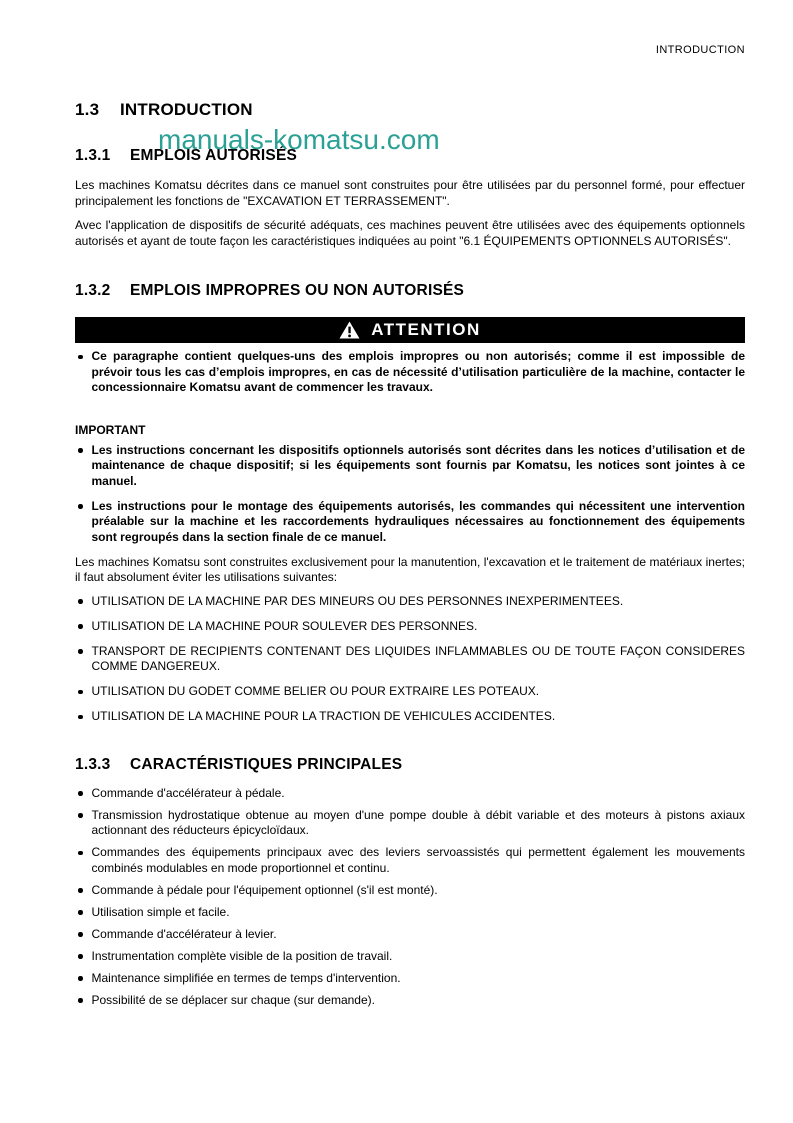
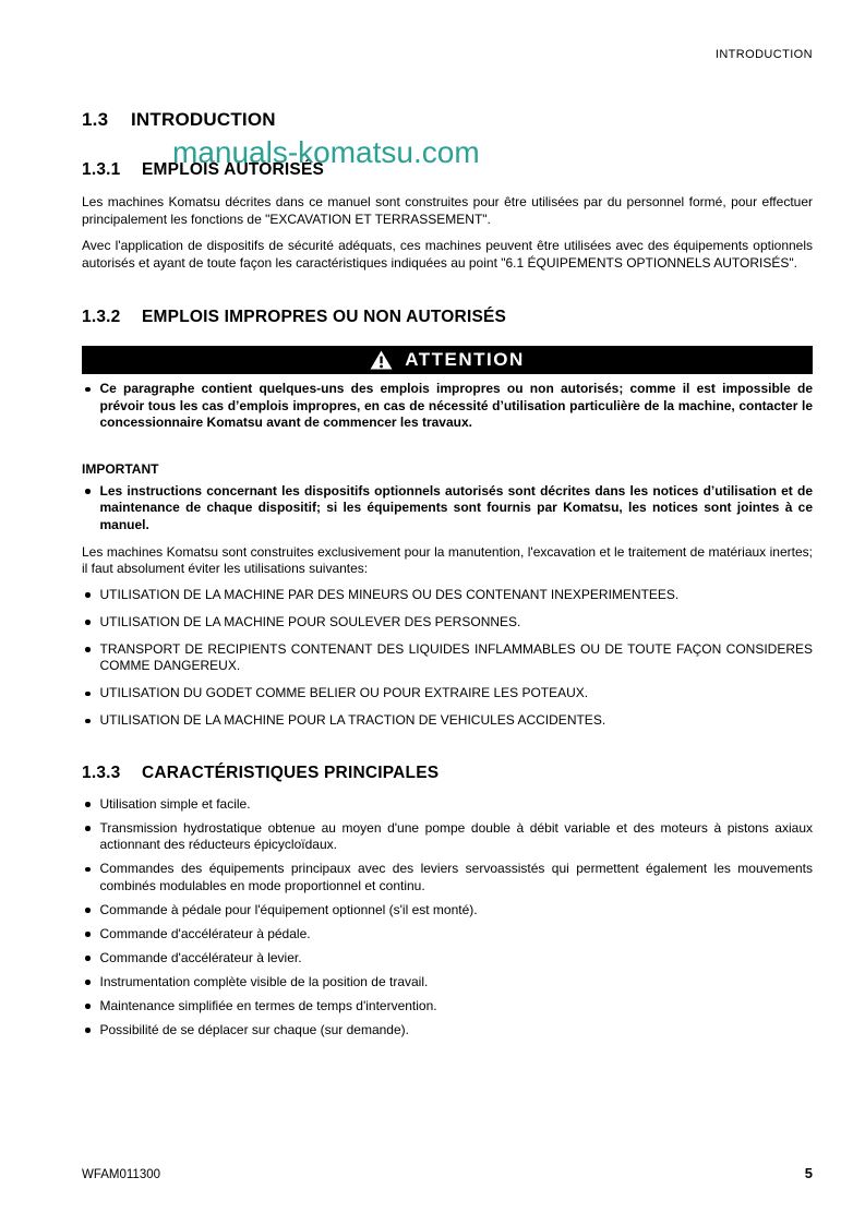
  manuals-komatsu.com
  INTRODUCTION
  1.3 INTRODUCTION
  1.3.1 EMPLOIS AUTORISÉS
  Les machines Komatsu décrites dans ce manuel sont construites pour être utilisées par du personnel formé, pour effectuer principalement les fonctions de "EXCAVATION ET TERRASSEMENT".
  Avec l'application de dispositifs de sécurité adéquats, ces machines peuvent être utilisées avec des équipements optionnels autorisés et ayant de toute façon les caractéristiques indiquées au point "6.1 ÉQUIPEMENTS OPTIONNELS AUTORISÉS".
  1.3.2 EMPLOIS IMPROPRES OU NON AUTORISÉS
  ATTENTION
  Ce paragraphe contient quelques-uns des emplois impropres ou non autorisés; comme il est impossible de prévoir tous les cas d’emplois impropres, en cas de nécessité d’utilisation particulière de la machine, contacter le concessionnaire Komatsu avant de commencer les travaux.
  IMPORTANT
  Les instructions concernant les dispositifs optionnels autorisés sont décrites dans les notices d’utilisation et de maintenance de chaque dispositif; si les équipements sont fournis par Komatsu, les notices sont jointes à ce manuel.
- Les instructions pour le montage des équipements autorisés, les commandes qui nécessitent une intervention préalable sur la machine et les raccordements hydrauliques nécessaires au fonctionnement des équipements sont regroupés dans la section finale de ce manuel.
  Les machines Komatsu sont construites exclusivement pour la manutention, l'excavation et le traitement de matériaux inertes; il faut absolument éviter les utilisations suivantes:
- UTILISATION DE LA MACHINE PAR DES MINEURS OU DES PERSONNES INEXPERIMENTEES.
+ UTILISATION DE LA MACHINE PAR DES MINEURS OU DES CONTENANT INEXPERIMENTEES.
  UTILISATION DE LA MACHINE POUR SOULEVER DES PERSONNES.
  TRANSPORT DE RECIPIENTS CONTENANT DES LIQUIDES INFLAMMABLES OU DE TOUTE FAÇON CONSIDERES COMME DANGEREUX.
  UTILISATION DU GODET COMME BELIER OU POUR EXTRAIRE LES POTEAUX.
  UTILISATION DE LA MACHINE POUR LA TRACTION DE VEHICULES ACCIDENTES.
  1.3.3 CARACTÉRISTIQUES PRINCIPALES
- Commande d'accélérateur à pédale.
+ Utilisation simple et facile.
  Transmission hydrostatique obtenue au moyen d'une pompe double à débit variable et des moteurs à pistons axiaux actionnant des réducteurs épicycloïdaux.
  Commandes des équipements principaux avec des leviers servoassistés qui permettent également les mouvements combinés modulables en mode proportionnel et continu.
  Commande à pédale pour l'équipement optionnel (s'il est monté).
- Utilisation simple et facile.
+ Commande d'accélérateur à pédale.
  Commande d'accélérateur à levier.
  Instrumentation complète visible de la position de travail.
  Maintenance simplifiée en termes de temps d'intervention.
  Possibilité de se déplacer sur chaque (sur demande).
+ WFAM011300
+ 5
